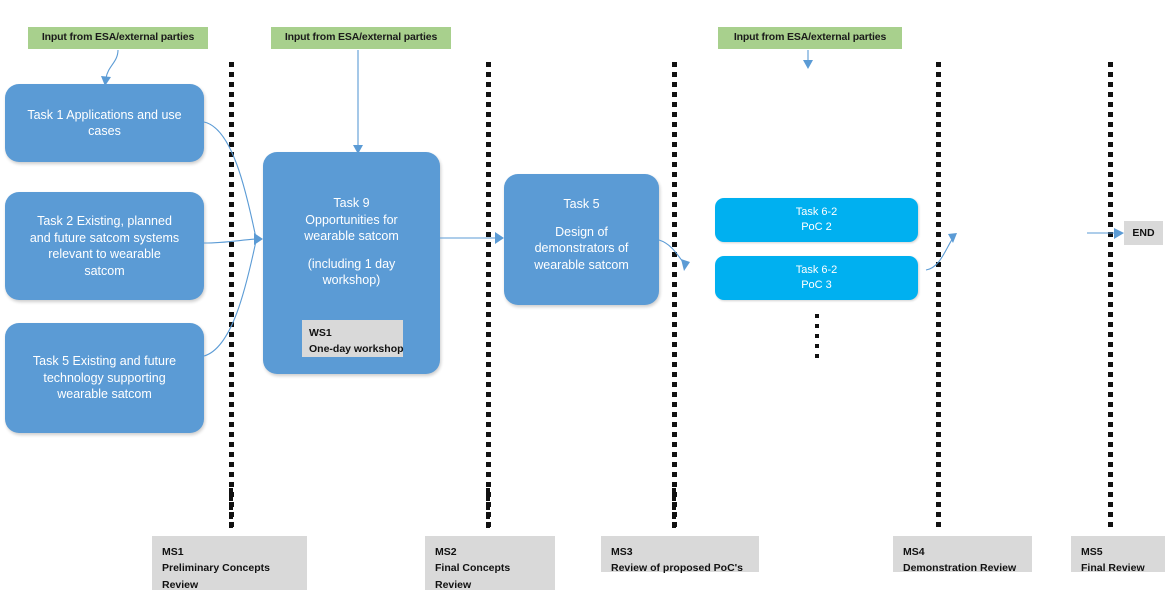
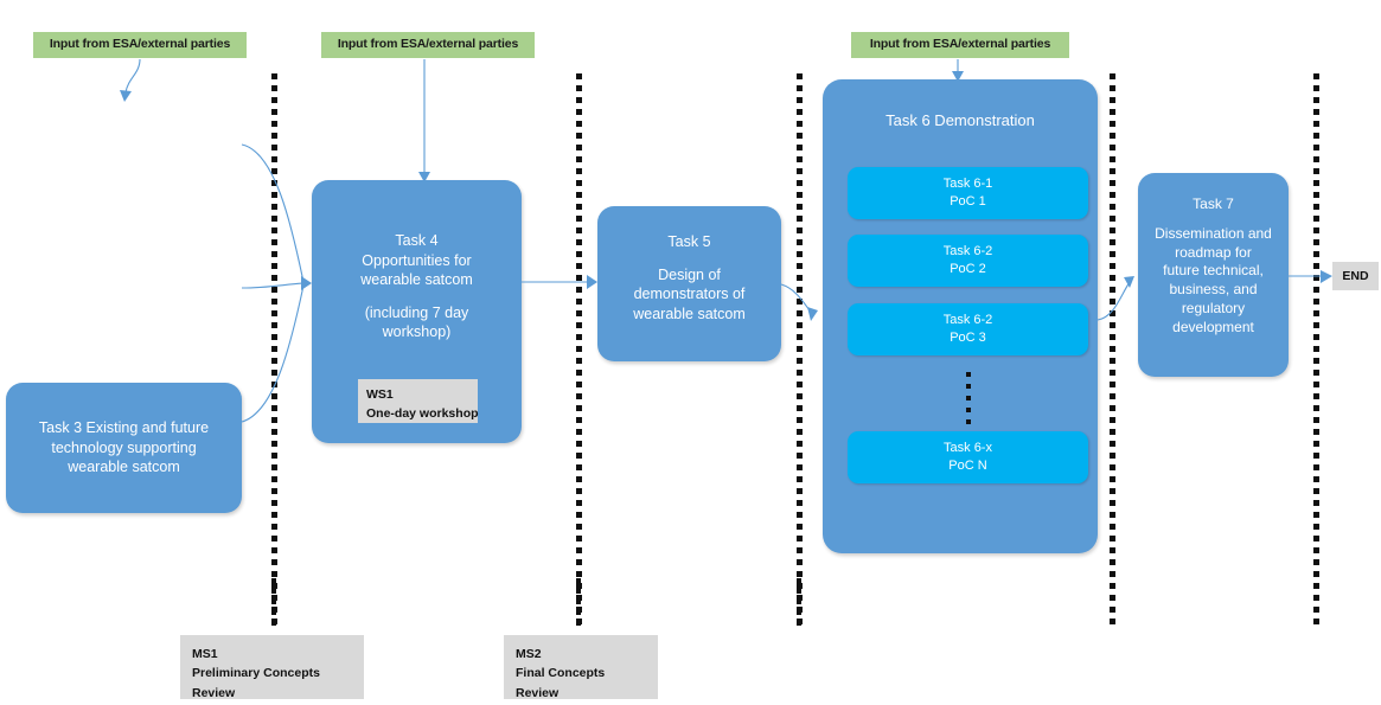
  Input from ESA/external parties
  Input from ESA/external parties
  Input from ESA/external parties
- Task 1 Applications and use
- cases
- Task 2 Existing, planned
- and future satcom systems
- relevant to wearable
- satcom
- Task 5 Existing and future
+ Task 3 Existing and future
  technology supporting
  wearable satcom
- Task 9
+ Task 4
  Opportunities for
  wearable satcom
- (including 1 day
+ (including 7 day
  workshop)
  WS1
  One-day worksho
  Task 5
  Design of
  demonstrators of
  wearable satcom
+ Task 6 Demonstration
+ Task 6-1
+ PoC 1
  Task 6-2
  PoC 2
  Task 6-2
  PoC 3
+ Task 6-x
+ PoC N
+ Task 7
+ Dissemination and
+ roadmap for
+ future technical,
+ business, and
+ regulatory
+ development
  END
  MS1
  Preliminary Concepts
  Review
  MS2
  Final Concepts
  Review
- MS3
- Review of proposed PoC's
- MS4
- Demonstration Review
- MS5
- Final Review
